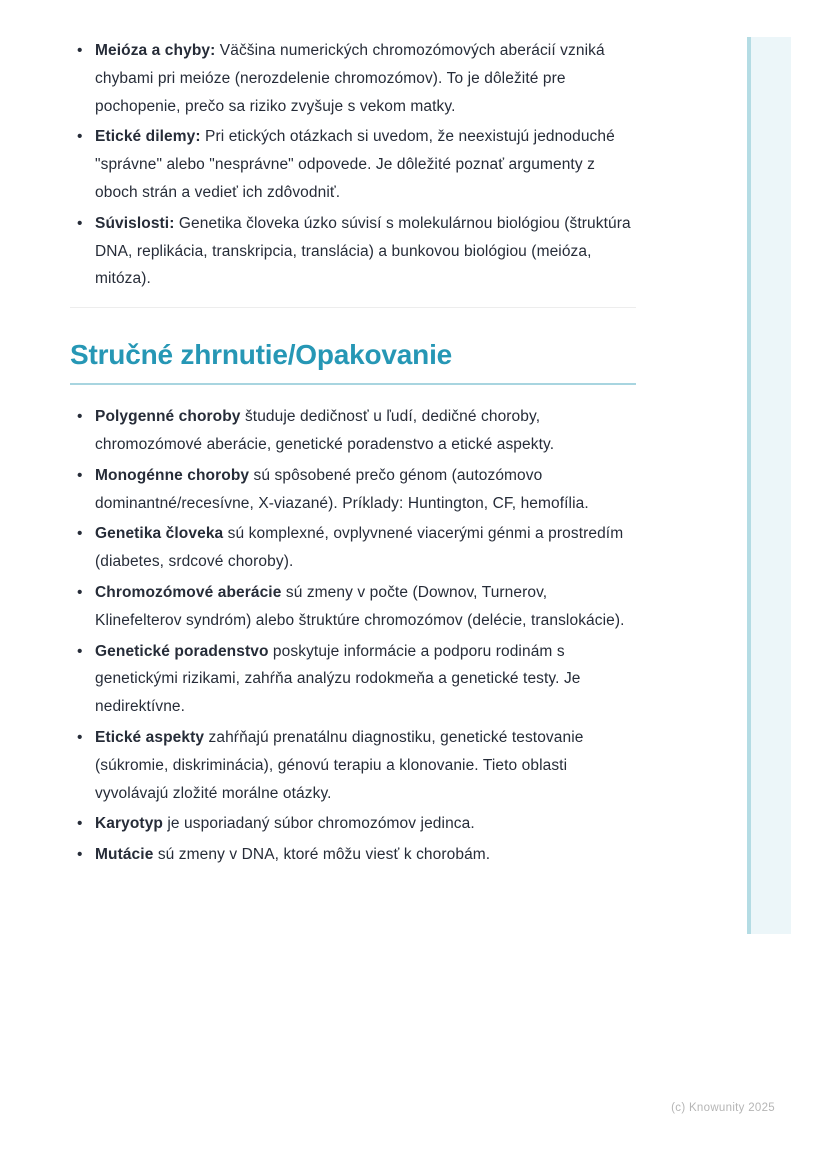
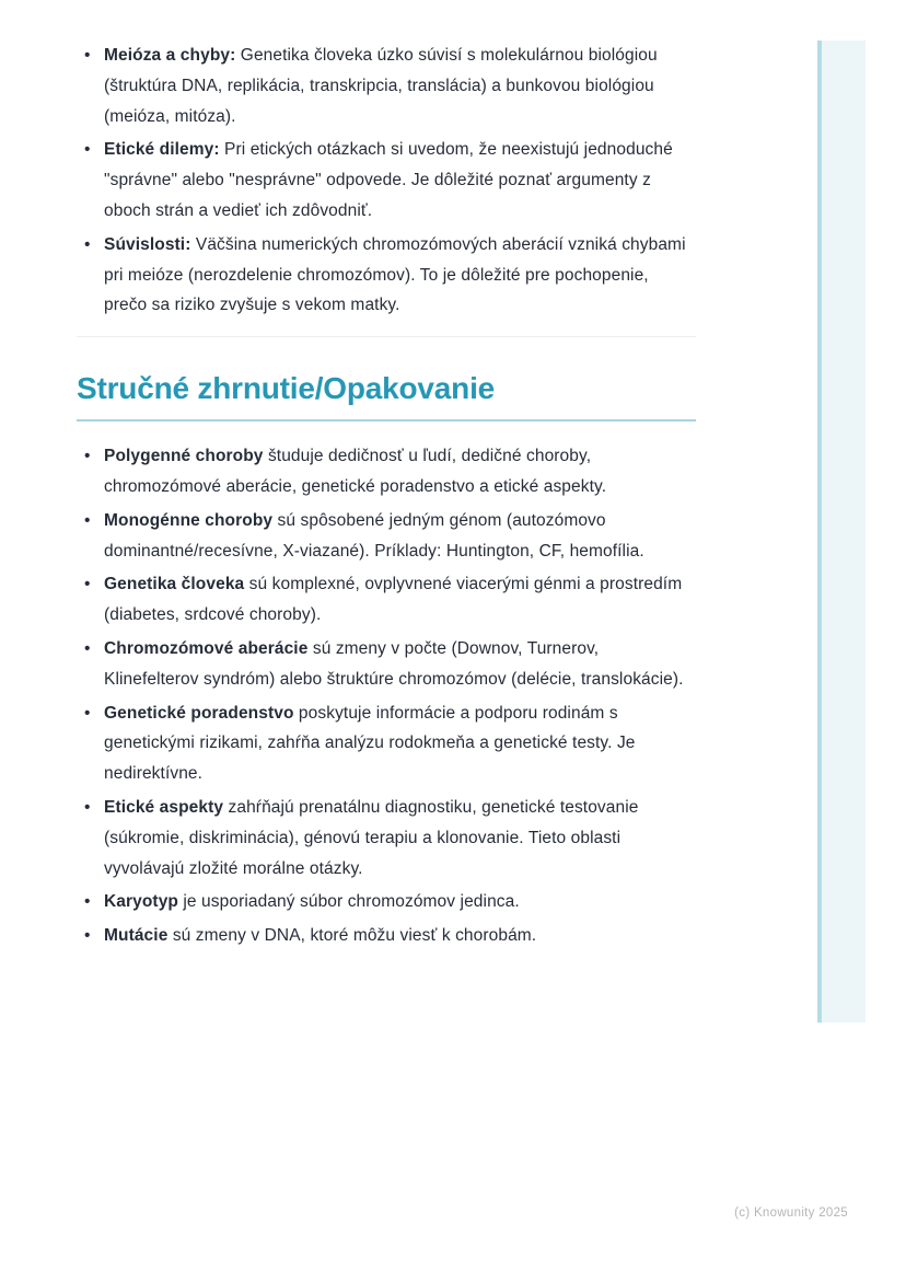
- Meióza a chyby: Väčšina numerických chromozómových aberácií vzniká chybami pri meióze (nerozdelenie chromozómov). To je dôležité pre pochopenie, prečo sa riziko zvyšuje s vekom matky.
+ Meióza a chyby: Genetika človeka úzko súvisí s molekulárnou biológiou (štruktúra DNA, replikácia, transkripcia, translácia) a bunkovou biológiou (meióza, mitóza).
  Etické dilemy: Pri etických otázkach si uvedom, že neexistujú jednoduché "správne" alebo "nesprávne" odpovede. Je dôležité poznať argumenty z oboch strán a vedieť ich zdôvodniť.
- Súvislosti: Genetika človeka úzko súvisí s molekulárnou biológiou (štruktúra DNA, replikácia, transkripcia, translácia) a bunkovou biológiou (meióza, mitóza).
+ Súvislosti: Väčšina numerických chromozómových aberácií vzniká chybami pri meióze (nerozdelenie chromozómov). To je dôležité pre pochopenie, prečo sa riziko zvyšuje s vekom matky.
  Stručné zhrnutie/Opakovanie
  Polygenné choroby študuje dedičnosť u ľudí, dedičné choroby, chromozómové aberácie, genetické poradenstvo a etické aspekty.
- Monogénne choroby sú spôsobené prečo génom (autozómovo dominantné/recesívne, X-viazané). Príklady: Huntington, CF, hemofília.
+ Monogénne choroby sú spôsobené jedným génom (autozómovo dominantné/recesívne, X-viazané). Príklady: Huntington, CF, hemofília.
  Genetika človeka sú komplexné, ovplyvnené viacerými génmi a prostredím (diabetes, srdcové choroby).
  Chromozómové aberácie sú zmeny v počte (Downov, Turnerov, Klinefelterov syndróm) alebo štruktúre chromozómov (delécie, translokácie).
  Genetické poradenstvo poskytuje informácie a podporu rodinám s genetickými rizikami, zahŕňa analýzu rodokmeňa a genetické testy. Je nedirektívne.
  Etické aspekty zahŕňajú prenatálnu diagnostiku, genetické testovanie (súkromie, diskriminácia), génovú terapiu a klonovanie. Tieto oblasti vyvolávajú zložité morálne otázky.
  Karyotyp je usporiadaný súbor chromozómov jedinca.
  Mutácie sú zmeny v DNA, ktoré môžu viesť k chorobám.
  (c) Knowunity 2025
